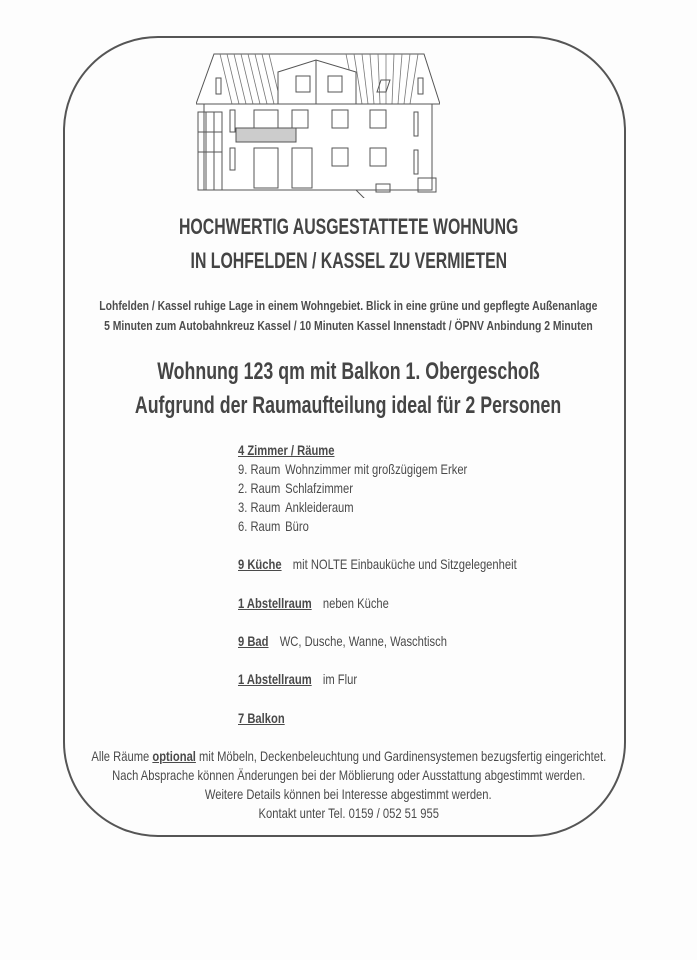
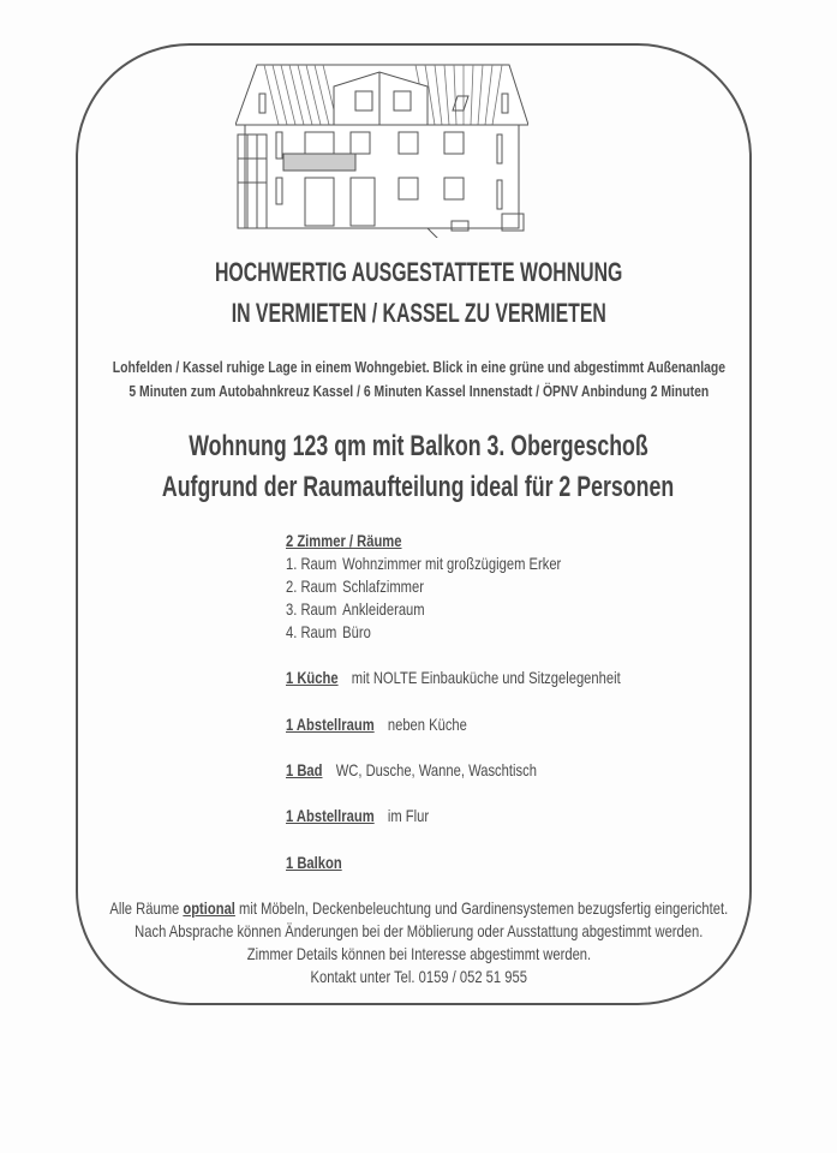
  HOCHWERTIG AUSGESTATTETE WOHNUNG
- IN LOHFELDEN / KASSEL ZU VERMIETEN
+ IN VERMIETEN / KASSEL ZU VERMIETEN
- Lohfelden / Kassel ruhige Lage in einem Wohngebiet. Blick in eine grüne und gepflegte Außenanlage
+ Lohfelden / Kassel ruhige Lage in einem Wohngebiet. Blick in eine grüne und abgestimmt Außenanlage
- 5 Minuten zum Autobahnkreuz Kassel / 10 Minuten Kassel Innenstadt / ÖPNV Anbindung 2 Minuten
+ 5 Minuten zum Autobahnkreuz Kassel / 6 Minuten Kassel Innenstadt / ÖPNV Anbindung 2 Minuten
- Wohnung 123 qm mit Balkon 1. Obergeschoß
+ Wohnung 123 qm mit Balkon 3. Obergeschoß
  Aufgrund der Raumaufteilung ideal für 2 Personen
- 4 Zimmer / Räume
+ 2 Zimmer / Räume
- 9. Raum Wohnzimmer mit großzügigem Erker
+ 1. Raum Wohnzimmer mit großzügigem Erker
  2. Raum Schlafzimmer
  3. Raum Ankleideraum
- 6. Raum Büro
+ 4. Raum Büro
- 9 Küche mit NOLTE Einbauküche und Sitzgelegenheit
+ 1 Küche mit NOLTE Einbauküche und Sitzgelegenheit
  1 Abstellraum neben Küche
- 9 Bad WC, Dusche, Wanne, Waschtisch
+ 1 Bad WC, Dusche, Wanne, Waschtisch
  1 Abstellraum im Flur
- 7 Balkon
+ 1 Balkon
  Alle Räume optional mit Möbeln, Deckenbeleuchtung und Gardinensystemen bezugsfertig eingerichtet.
  Nach Absprache können Änderungen bei der Möblierung oder Ausstattung abgestimmt werden.
- Weitere Details können bei Interesse abgestimmt werden.
+ Zimmer Details können bei Interesse abgestimmt werden.
  Kontakt unter Tel. 0159 / 052 51 955
